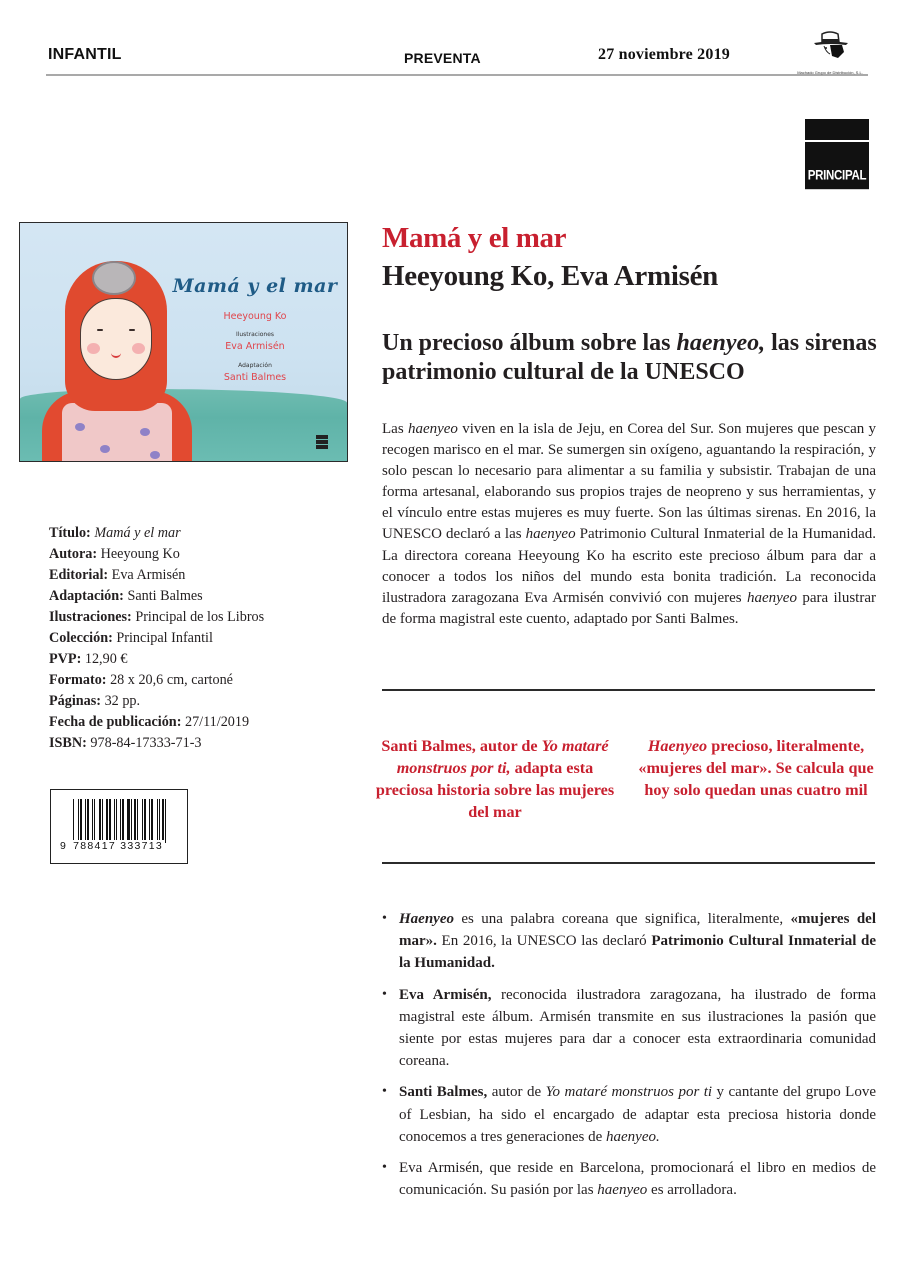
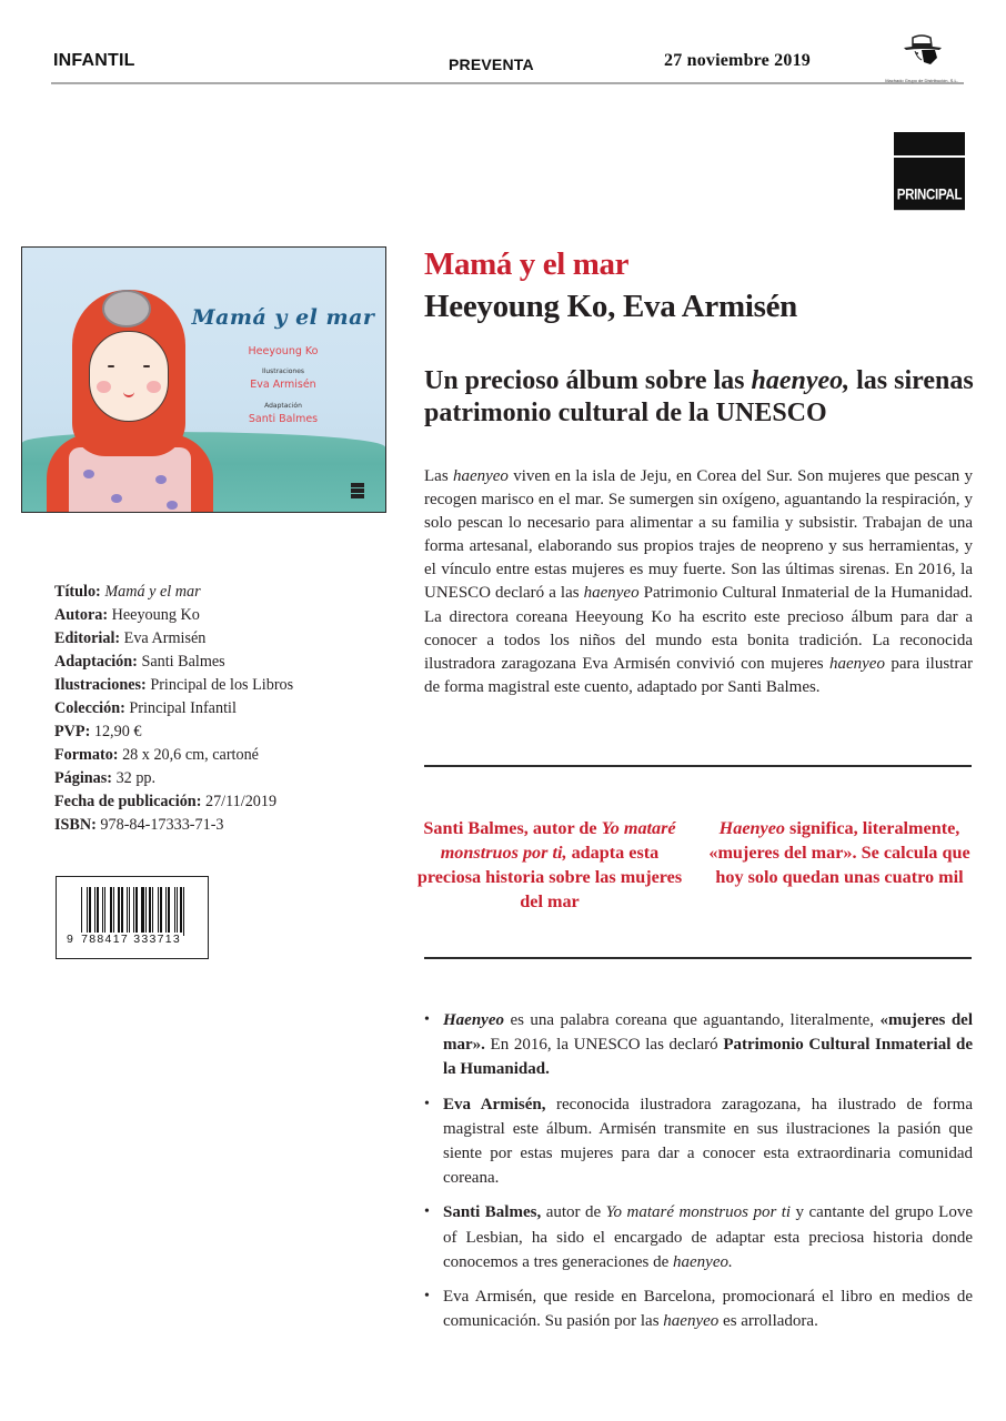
  INFANTIL
  PREVENTA
  27 noviembre 2019
  PRINCIPAL
  Mamá y el mar
  Heeyoung Ko
  Eva Armisén
  Santi Balmes
  Título: Mamá y el mar
  Autora: Heeyoung Ko
  Editorial: Eva Armisén
  Adaptación: Santi Balmes
  Ilustraciones: Principal de los Libros
  Colección: Principal Infantil
  PVP: 12,90 €
  Formato: 28 x 20,6 cm, cartoné
  Páginas: 32 pp.
  Fecha de publicación: 27/11/2019
  ISBN: 978-84-17333-71-3
  9 788417 333713
  Mamá y el mar
  Heeyoung Ko, Eva Armisén
  Un precioso álbum sobre las haenyeo, las sirenas patrimonio cultural de la UNESCO
  Las haenyeo viven en la isla de Jeju, en Corea del Sur. Son mujeres que pescan y recogen marisco en el mar. Se sumergen sin oxígeno, aguantando la respiración, y solo pescan lo necesario para alimentar a su familia y subsistir. Trabajan de una forma artesanal, elaborando sus propios trajes de neopreno y sus herramientas, y el vínculo entre estas mujeres es muy fuerte. Son las últimas sirenas. En 2016, la UNESCO declaró a las haenyeo Patrimonio Cultural Inmaterial de la Humanidad. La directora coreana Heeyoung Ko ha escrito este precioso álbum para dar a conocer a todos los niños del mundo esta bonita tradición. La reconocida ilustradora zaragozana Eva Armisén convivió con mujeres haenyeo para ilustrar de forma magistral este cuento, adaptado por Santi Balmes.
  Santi Balmes, autor de Yo mataré monstruos por ti, adapta esta preciosa historia sobre las mujeres del mar
- Haenyeo precioso, literalmente, «mujeres del mar». Se calcula que hoy solo quedan unas cuatro mil
+ Haenyeo significa, literalmente, «mujeres del mar». Se calcula que hoy solo quedan unas cuatro mil
  •
- Haenyeo es una palabra coreana que significa, literalmente, «mujeres del mar». En 2016, la UNESCO las declaró Patrimonio Cultural Inmaterial de la Humanidad.
+ Haenyeo es una palabra coreana que aguantando, literalmente, «mujeres del mar». En 2016, la UNESCO las declaró Patrimonio Cultural Inmaterial de la Humanidad.
  •
  Eva Armisén, reconocida ilustradora zaragozana, ha ilustrado de forma magistral este álbum. Armisén transmite en sus ilustraciones la pasión que siente por estas mujeres para dar a conocer esta extraordinaria comunidad coreana.
  •
  Santi Balmes, autor de Yo mataré monstruos por ti y cantante del grupo Love of Lesbian, ha sido el encargado de adaptar esta preciosa historia donde conocemos a tres generaciones de haenyeo.
  •
  Eva Armisén, que reside en Barcelona, promocionará el libro en medios de comunicación. Su pasión por las haenyeo es arrolladora.
